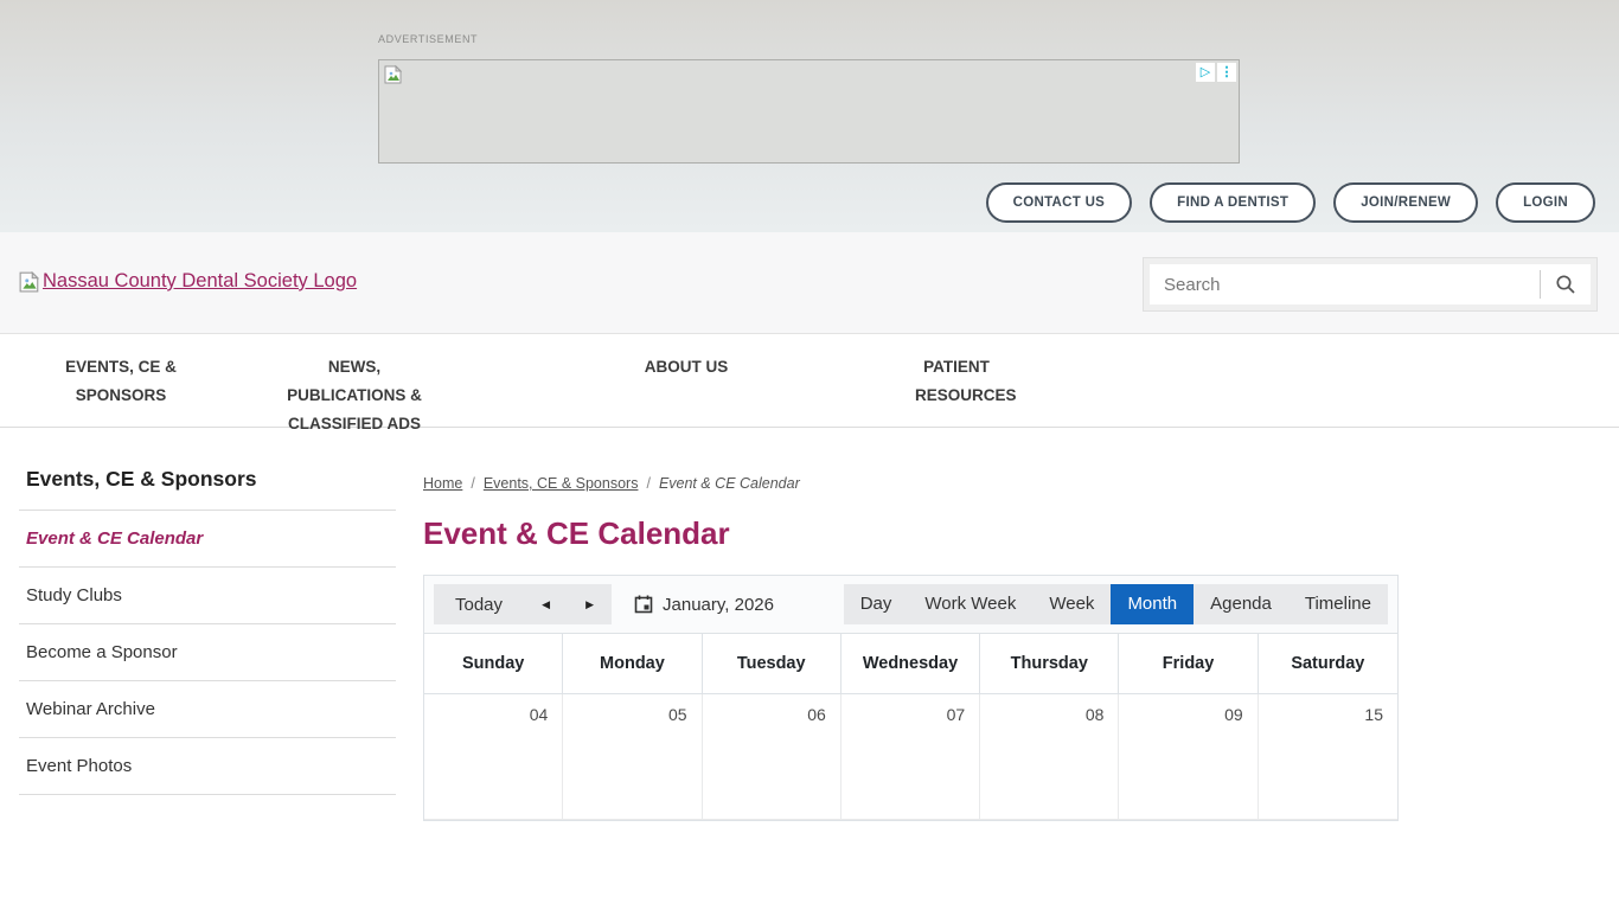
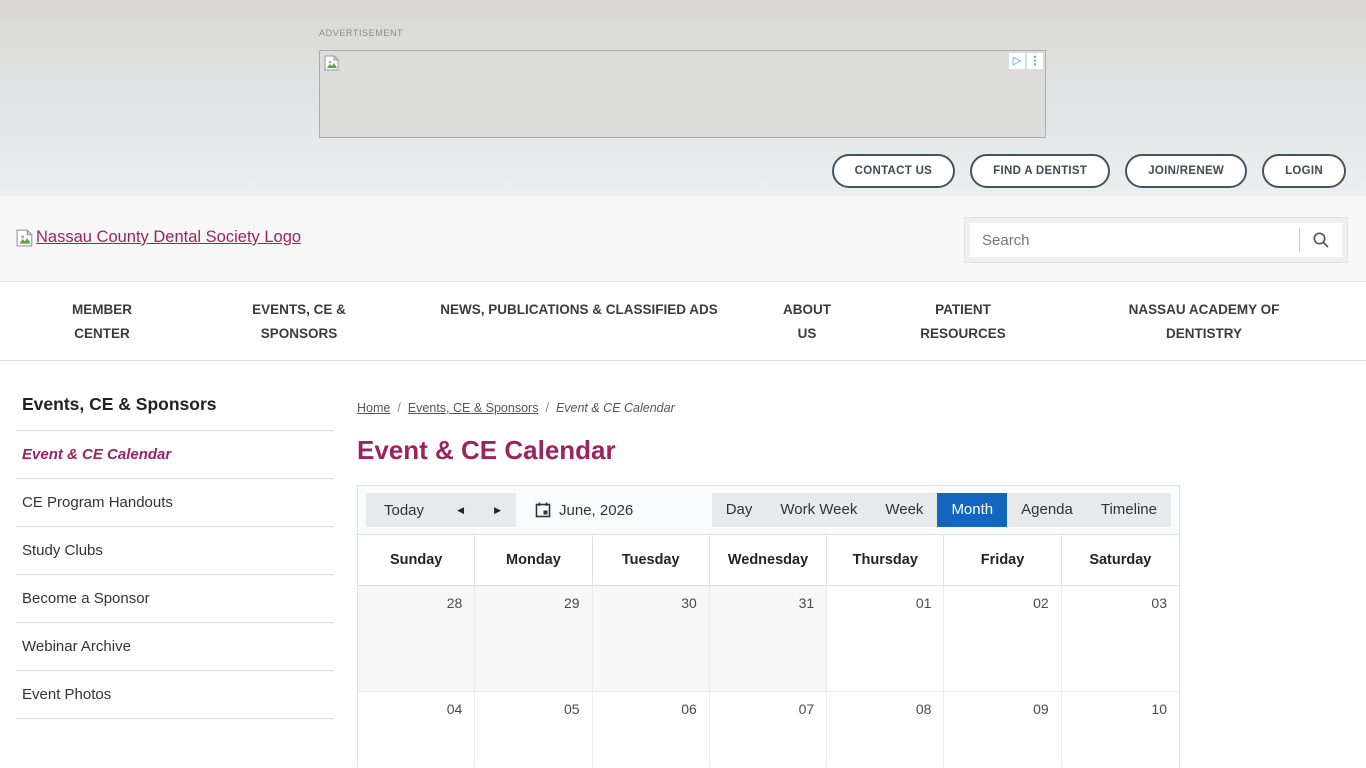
  ADVERTISEMENT
  ▷
  ⋮
  CONTACT US
  FIND A DENTIST
  JOIN/RENEW
  LOGIN
  Nassau County Dental Society Logo
  Search
+ MEMBER CENTER
  EVENTS, CE & SPONSORS
  NEWS, PUBLICATIONS & CLASSIFIED ADS
  ABOUT US
  PATIENT RESOURCES
+ NASSAU ACADEMY OF DENTISTRY
  Events, CE & Sponsors
  Event & CE Calendar
+ CE Program Handouts
  Study Clubs
  Become a Sponsor
  Webinar Archive
  Event Photos
  Home / Events, CE & Sponsors / Event & CE Calendar
  Event & CE Calendar
  Today
  ◀
  ▶
- January, 2026
+ June, 2026
  Day
  Work Week
  Week
  Month
  Agenda
  Timeline
  Sunday
  Monday
  Tuesday
  Wednesday
  Thursday
  Friday
  Saturday
+ 28
+ 29
+ 30
+ 31
+ 01
+ 02
+ 03
  04
  05
  06
  07
  08
  09
- 15
+ 10
